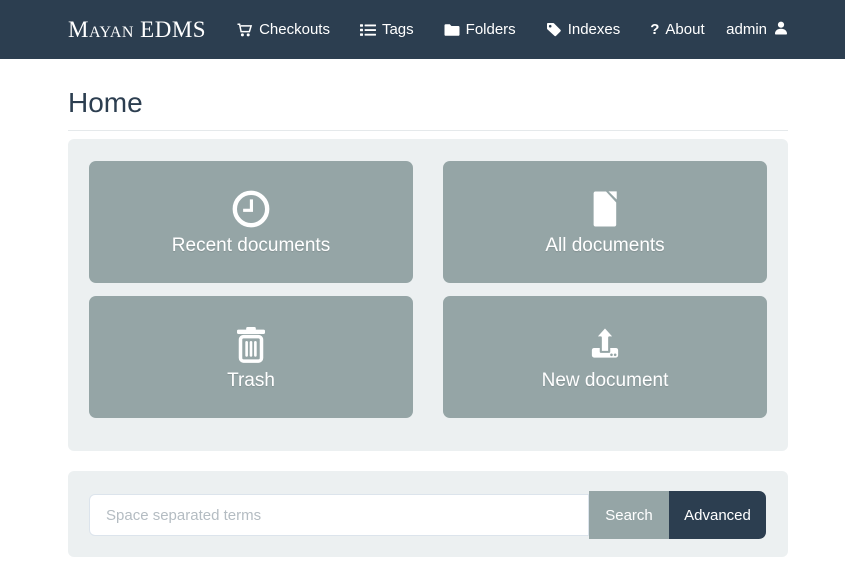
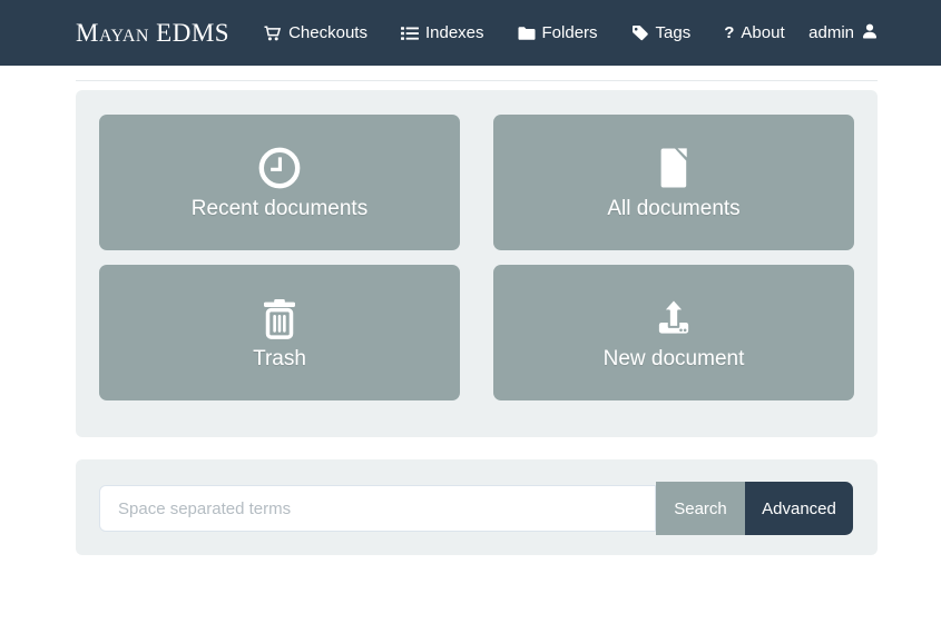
  Mayan EDMS
  Checkouts
- Tags
+ Indexes
  Folders
- Indexes
+ Tags
  ?
  About
  admin
- Home
  Recent documents
  All documents
  Trash
  New document
  Space separated terms
  Search
  Advanced
